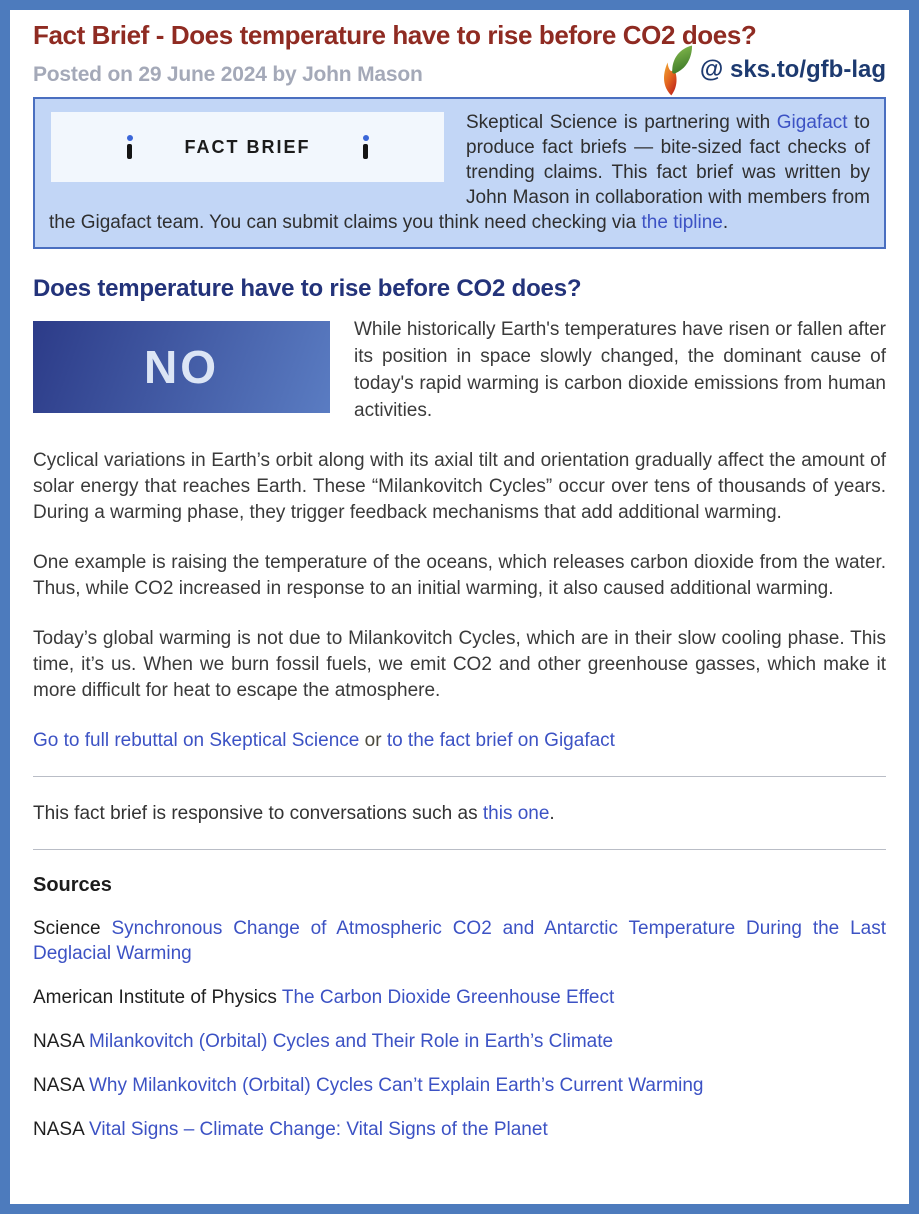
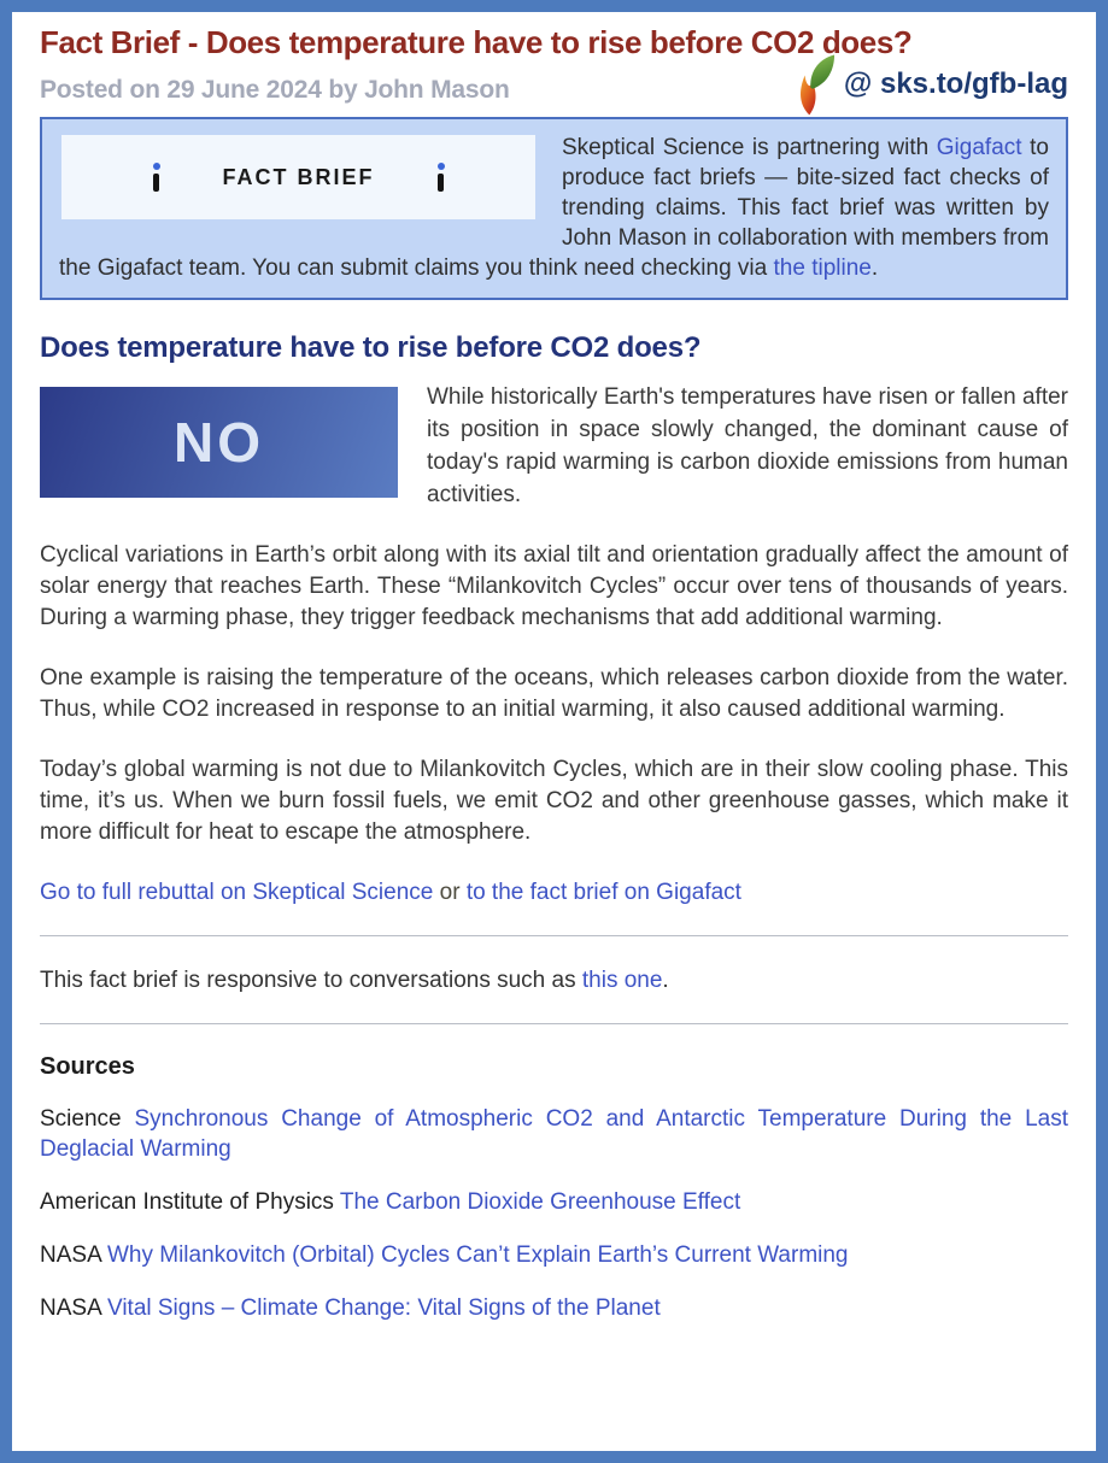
  Fact Brief - Does temperature have to rise before CO2 does?
  @ sks.to/gfb-lag
  Posted on 29 June 2024 by John Mason
  FACT BRIEF
  Skeptical Science is partnering with Gigafact to produce fact briefs — bite-sized fact checks of trending claims. This fact brief was written by John Mason in collaboration with members from the Gigafact team. You can submit claims you think need checking via the tipline.
  Does temperature have to rise before CO2 does?
  NO
  While historically Earth's temperatures have risen or fallen after its position in space slowly changed, the dominant cause of today's rapid warming is carbon dioxide emissions from human activities.
  Cyclical variations in Earth’s orbit along with its axial tilt and orientation gradually affect the amount of solar energy that reaches Earth. These “Milankovitch Cycles” occur over tens of thousands of years. During a warming phase, they trigger feedback mechanisms that add additional warming.
  One example is raising the temperature of the oceans, which releases carbon dioxide from the water. Thus, while CO2 increased in response to an initial warming, it also caused additional warming.
  Today’s global warming is not due to Milankovitch Cycles, which are in their slow cooling phase. This time, it’s us. When we burn fossil fuels, we emit CO2 and other greenhouse gasses, which make it more difficult for heat to escape the atmosphere.
  Go to full rebuttal on Skeptical Science or to the fact brief on Gigafact
  This fact brief is responsive to conversations such as this one.
  Sources
  Science Synchronous Change of Atmospheric CO2 and Antarctic Temperature During the Last Deglacial Warming
  American Institute of Physics The Carbon Dioxide Greenhouse Effect
- NASA Milankovitch (Orbital) Cycles and Their Role in Earth’s Climate
  NASA Why Milankovitch (Orbital) Cycles Can’t Explain Earth’s Current Warming
  NASA Vital Signs – Climate Change: Vital Signs of the Planet
